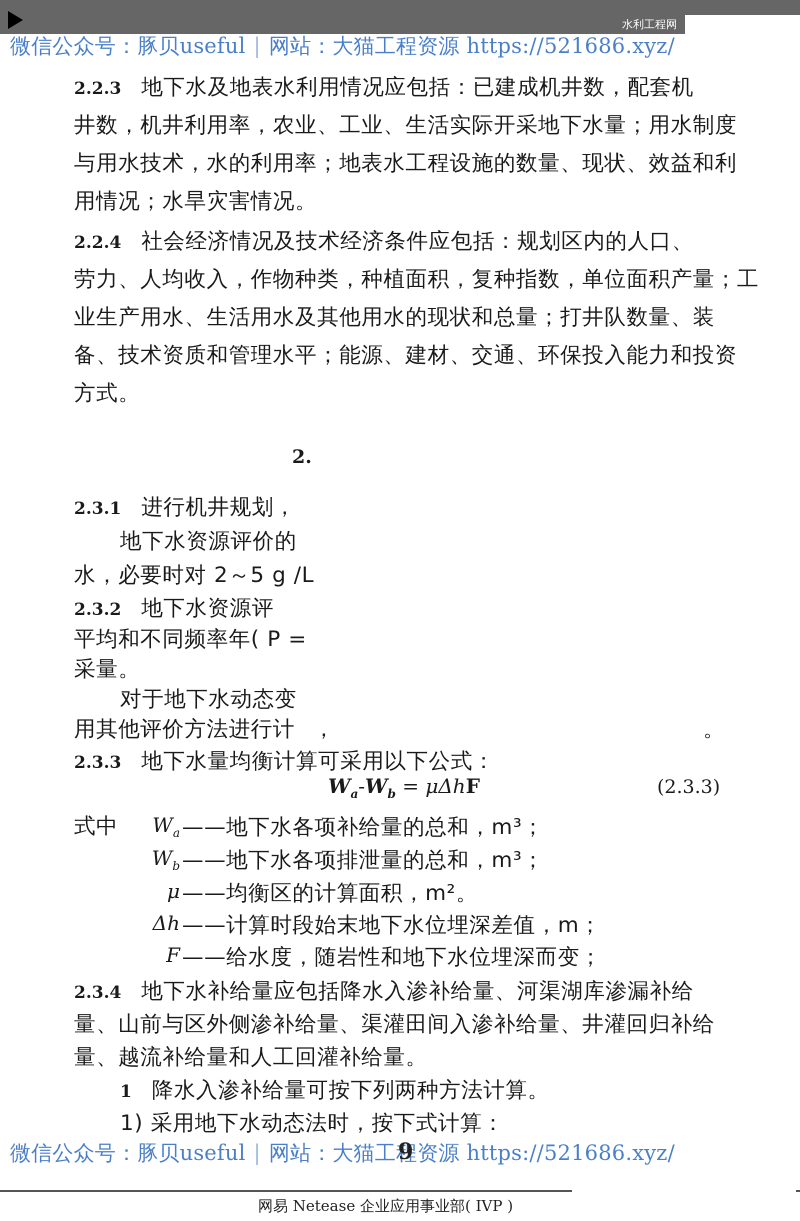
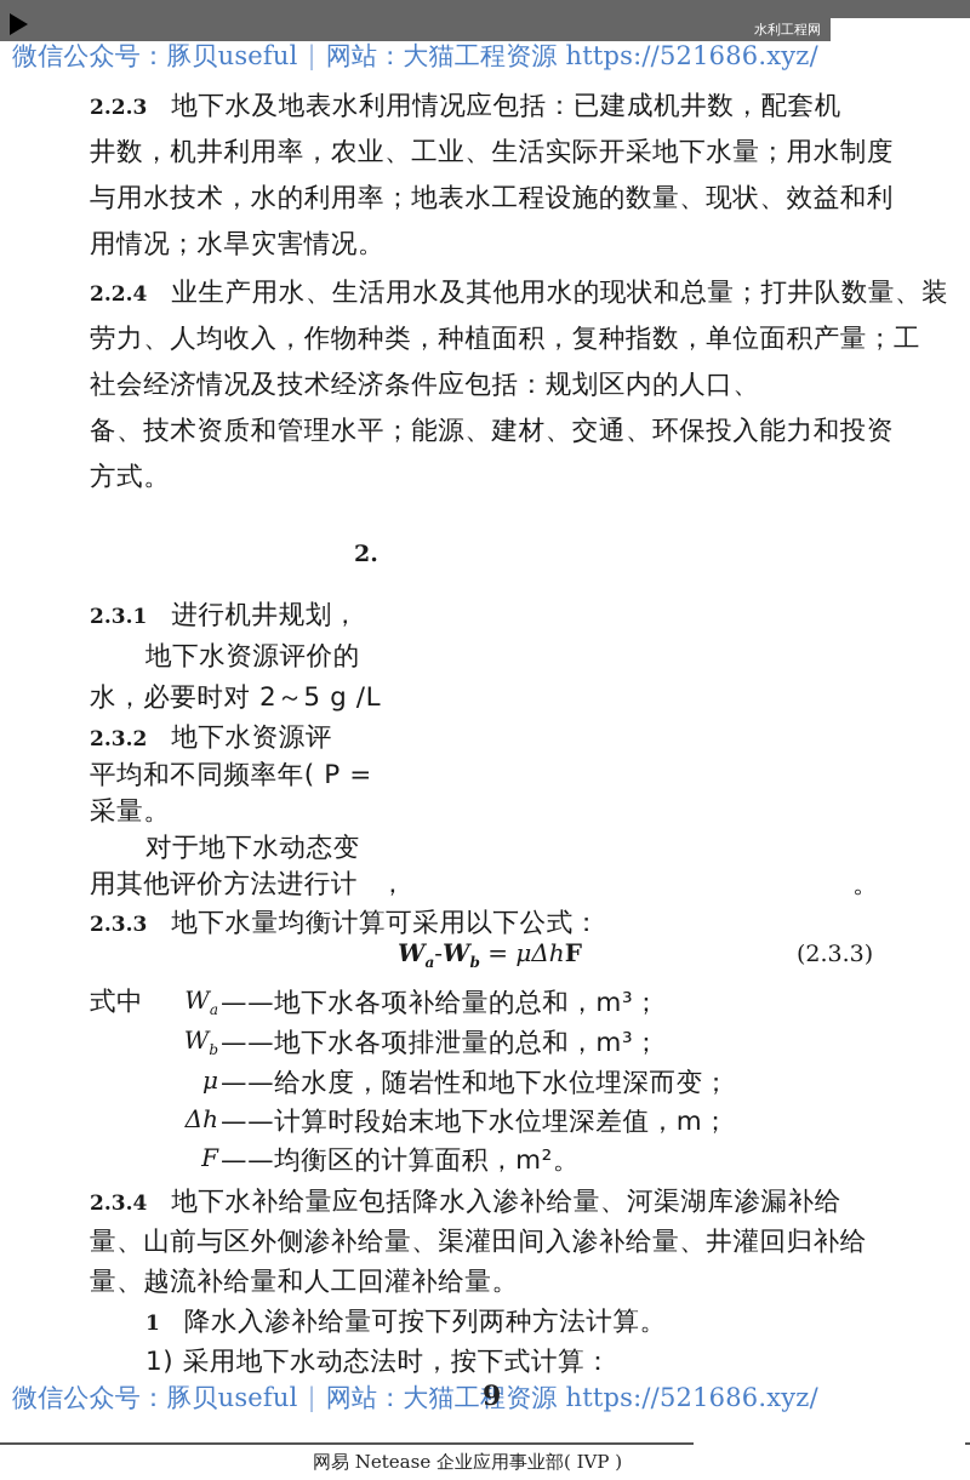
  水利工程网
  微信公众号：豚贝useful | 网站：大猫工程资源 https://521686.xyz/
  2.2.3 地下水及地表水利用情况应包括：已建成机井数，配套机
  井数，机井利用率，农业、工业、生活实际开采地下水量；用水制度
  与用水技术，水的利用率；地表水工程设施的数量、现状、效益和利
  用情况；水旱灾害情况。
- 2.2.4 社会经济情况及技术经济条件应包括：规划区内的人口、
+ 2.2.4 业生产用水、生活用水及其他用水的现状和总量；打井队数量、装
  劳力、人均收入，作物种类，种植面积，复种指数，单位面积产量；工
- 业生产用水、生活用水及其他用水的现状和总量；打井队数量、装
+ 社会经济情况及技术经济条件应包括：规划区内的人口、
  备、技术资质和管理水平；能源、建材、交通、环保投入能力和投资
  方式。
  2.
  2.3.1 进行机井规划，
  地下水资源评价的
  水，必要时对 2～5 g /L
  2.3.2 地下水资源评
  平均和不同频率年( P =
  采量。
  对于地下水动态变
  用其他评价方法进行计
  ，
  。
  2.3.3 地下水量均衡计算可采用以下公式：
  Wa-Wb = μΔhF
  (2.3.3)
  式中
  Wa
  ——地下水各项补给量的总和，m³；
  Wb
  ——地下水各项排泄量的总和，m³；
  μ
- ——均衡区的计算面积，m²。
+ ——给水度，随岩性和地下水位埋深而变；
  Δh
  ——计算时段始末地下水位埋深差值，m；
  F
- ——给水度，随岩性和地下水位埋深而变；
+ ——均衡区的计算面积，m²。
  2.3.4 地下水补给量应包括降水入渗补给量、河渠湖库渗漏补给
  量、山前与区外侧渗补给量、渠灌田间入渗补给量、井灌回归补给
  量、越流补给量和人工回灌补给量。
  1 降水入渗补给量可按下列两种方法计算。
  1) 采用地下水动态法时，按下式计算：
  微信公众号：豚贝useful | 网站：大猫工程资源 https://521686.xyz/
  9
  网易 Netease 企业应用事业部( IVP )
